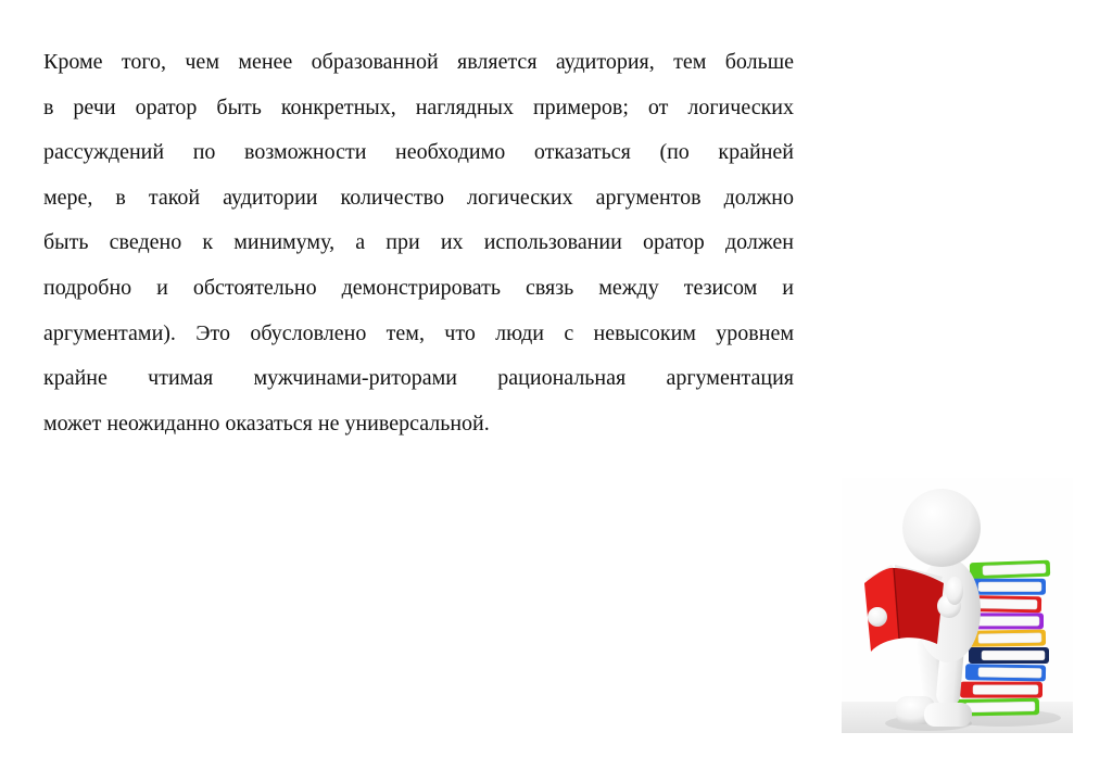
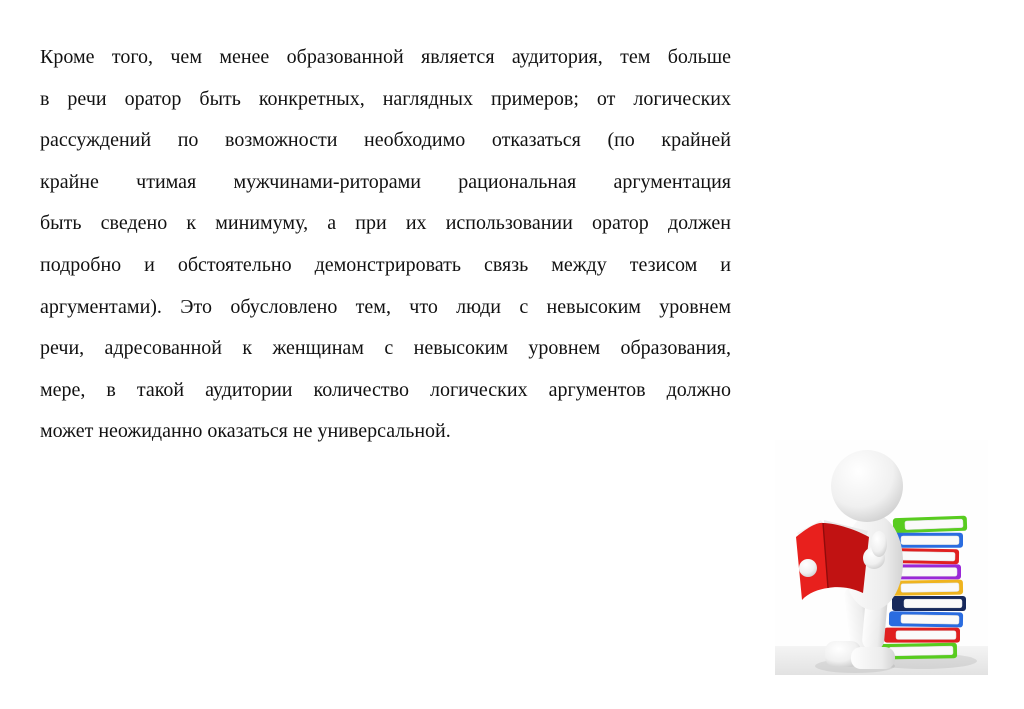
  Кроме того, чем менее образованной является аудитория, тем больше
  в речи оратор быть конкретных, наглядных примеров; от логических
  рассуждений по возможности необходимо отказаться (по крайней
- мере, в такой аудитории количество логических аргументов должно
+ крайне чтимая мужчинами-риторами рациональная аргументация
  быть сведено к минимуму, а при их использовании оратор должен
  подробно и обстоятельно демонстрировать связь между тезисом и
  аргументами). Это обусловлено тем, что люди с невысоким уровнем
+ речи, адресованной к женщинам с невысоким уровнем образования,
- крайне чтимая мужчинами-риторами рациональная аргументация
+ мере, в такой аудитории количество логических аргументов должно
  может неожиданно оказаться не универсальной.
